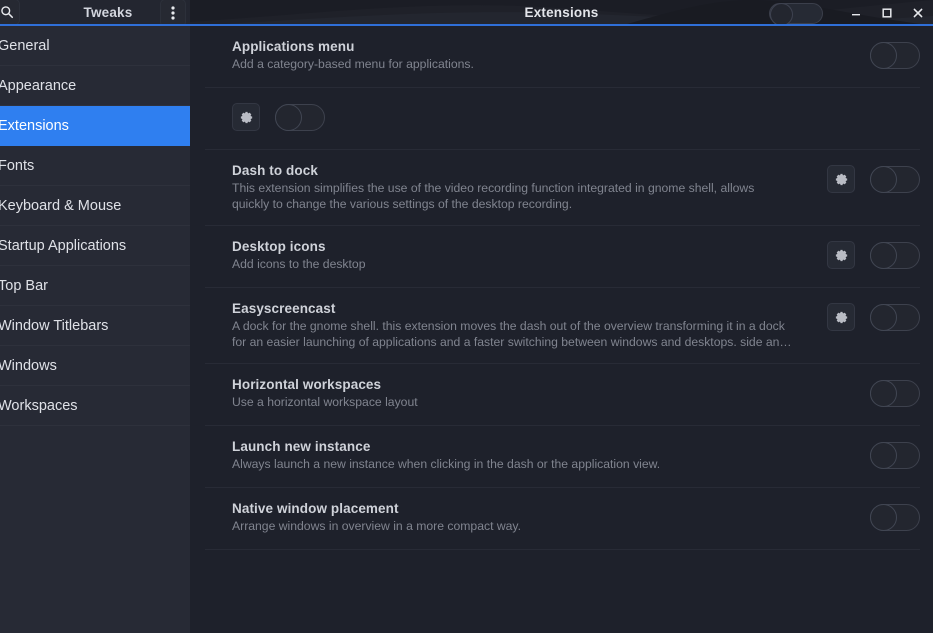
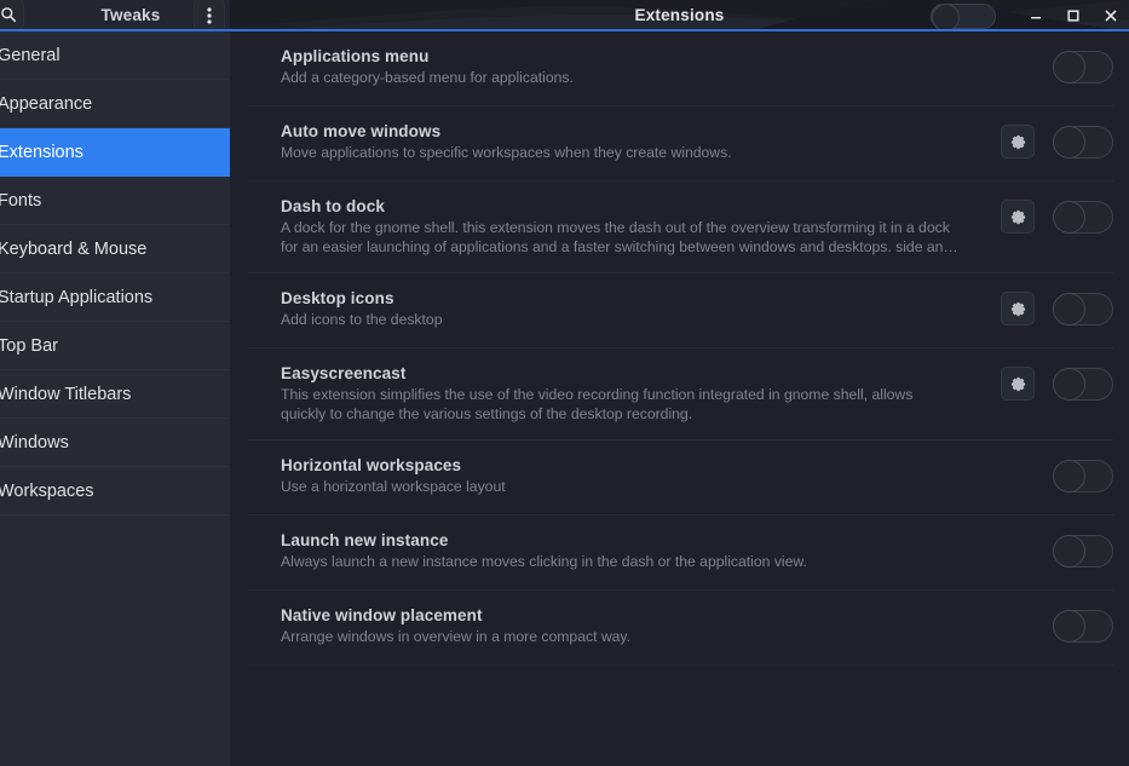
  Tweaks
  Extensions
  General
  Appearance
  Extensions
  Fonts
  Keyboard & Mouse
  Startup Applications
  Top Bar
  Window Titlebars
  Windows
  Workspaces
  Applications menu
  Add a category-based menu for applications.
+ Auto move windows
+ Move applications to specific workspaces when they create windows.
  Dash to dock
- This extension simplifies the use of the video recording function integrated in gnome shell, allows quickly to change the various settings of the desktop recording.
+ A dock for the gnome shell. this extension moves the dash out of the overview transforming it in a dock for an easier launching of applications and a faster switching between windows and desktops. side an…
  Desktop icons
  Add icons to the desktop
  Easyscreencast
- A dock for the gnome shell. this extension moves the dash out of the overview transforming it in a dock for an easier launching of applications and a faster switching between windows and desktops. side an…
+ This extension simplifies the use of the video recording function integrated in gnome shell, allows quickly to change the various settings of the desktop recording.
  Horizontal workspaces
  Use a horizontal workspace layout
  Launch new instance
- Always launch a new instance when clicking in the dash or the application view.
+ Always launch a new instance moves clicking in the dash or the application view.
  Native window placement
  Arrange windows in overview in a more compact way.
